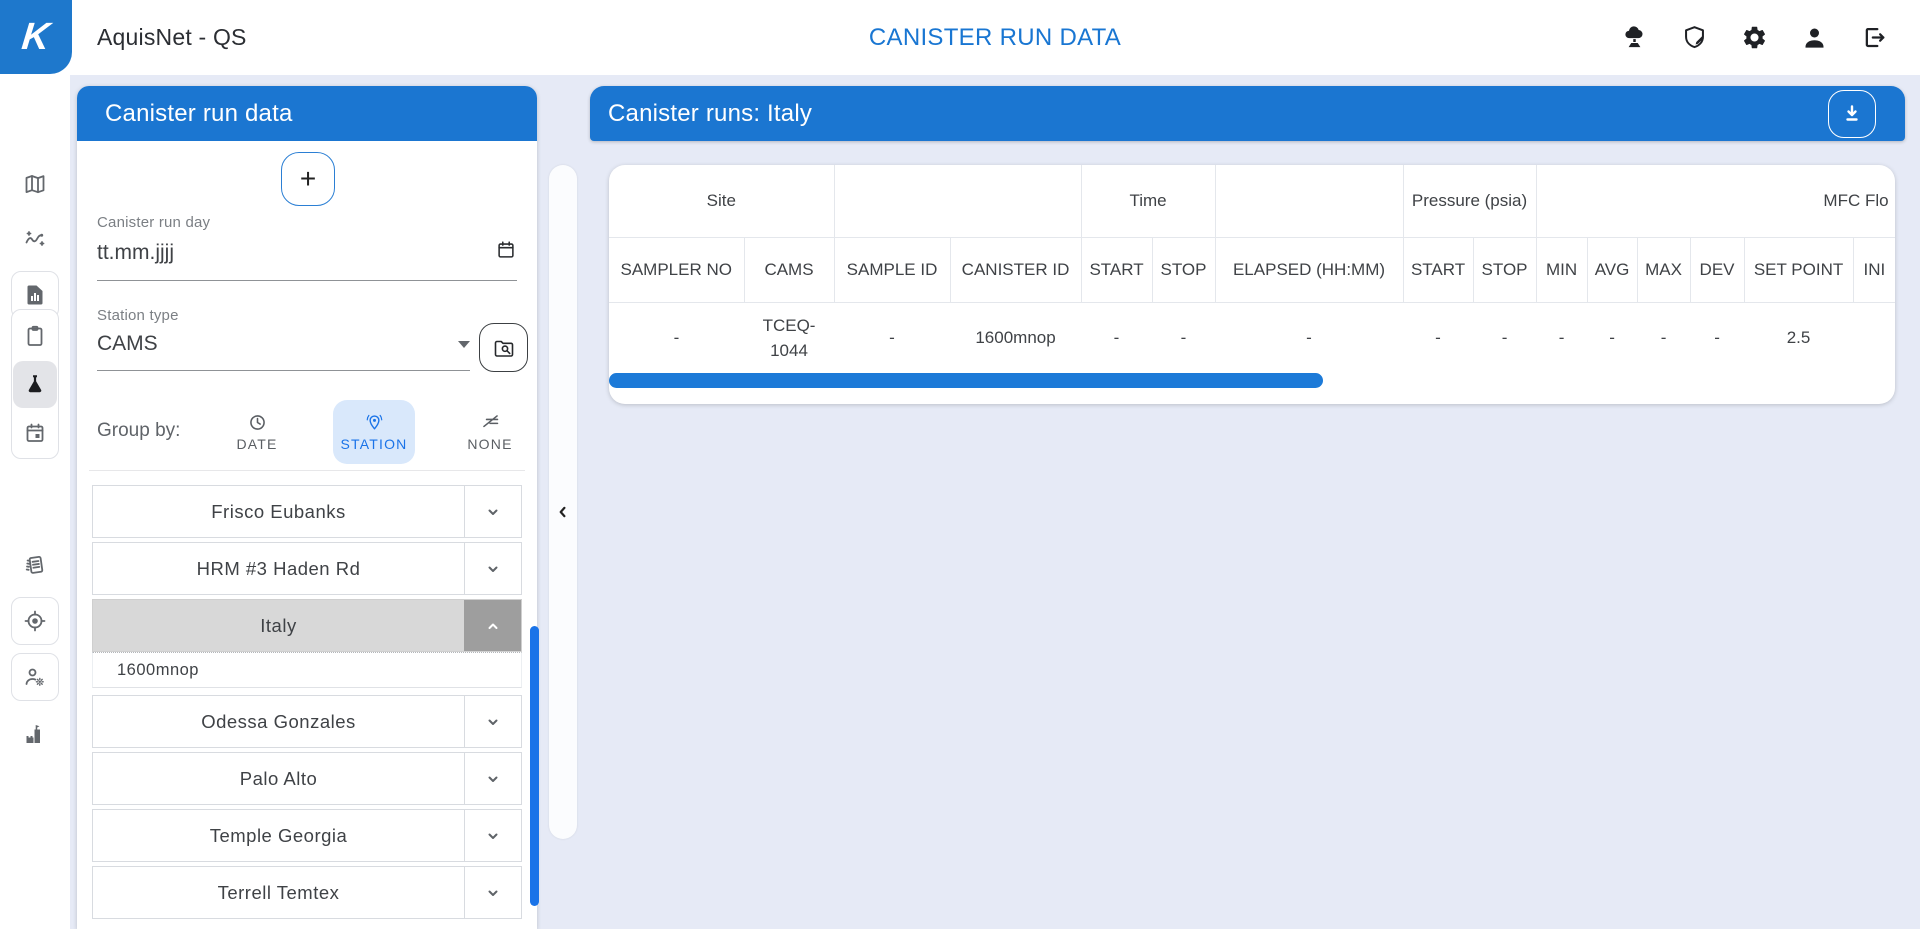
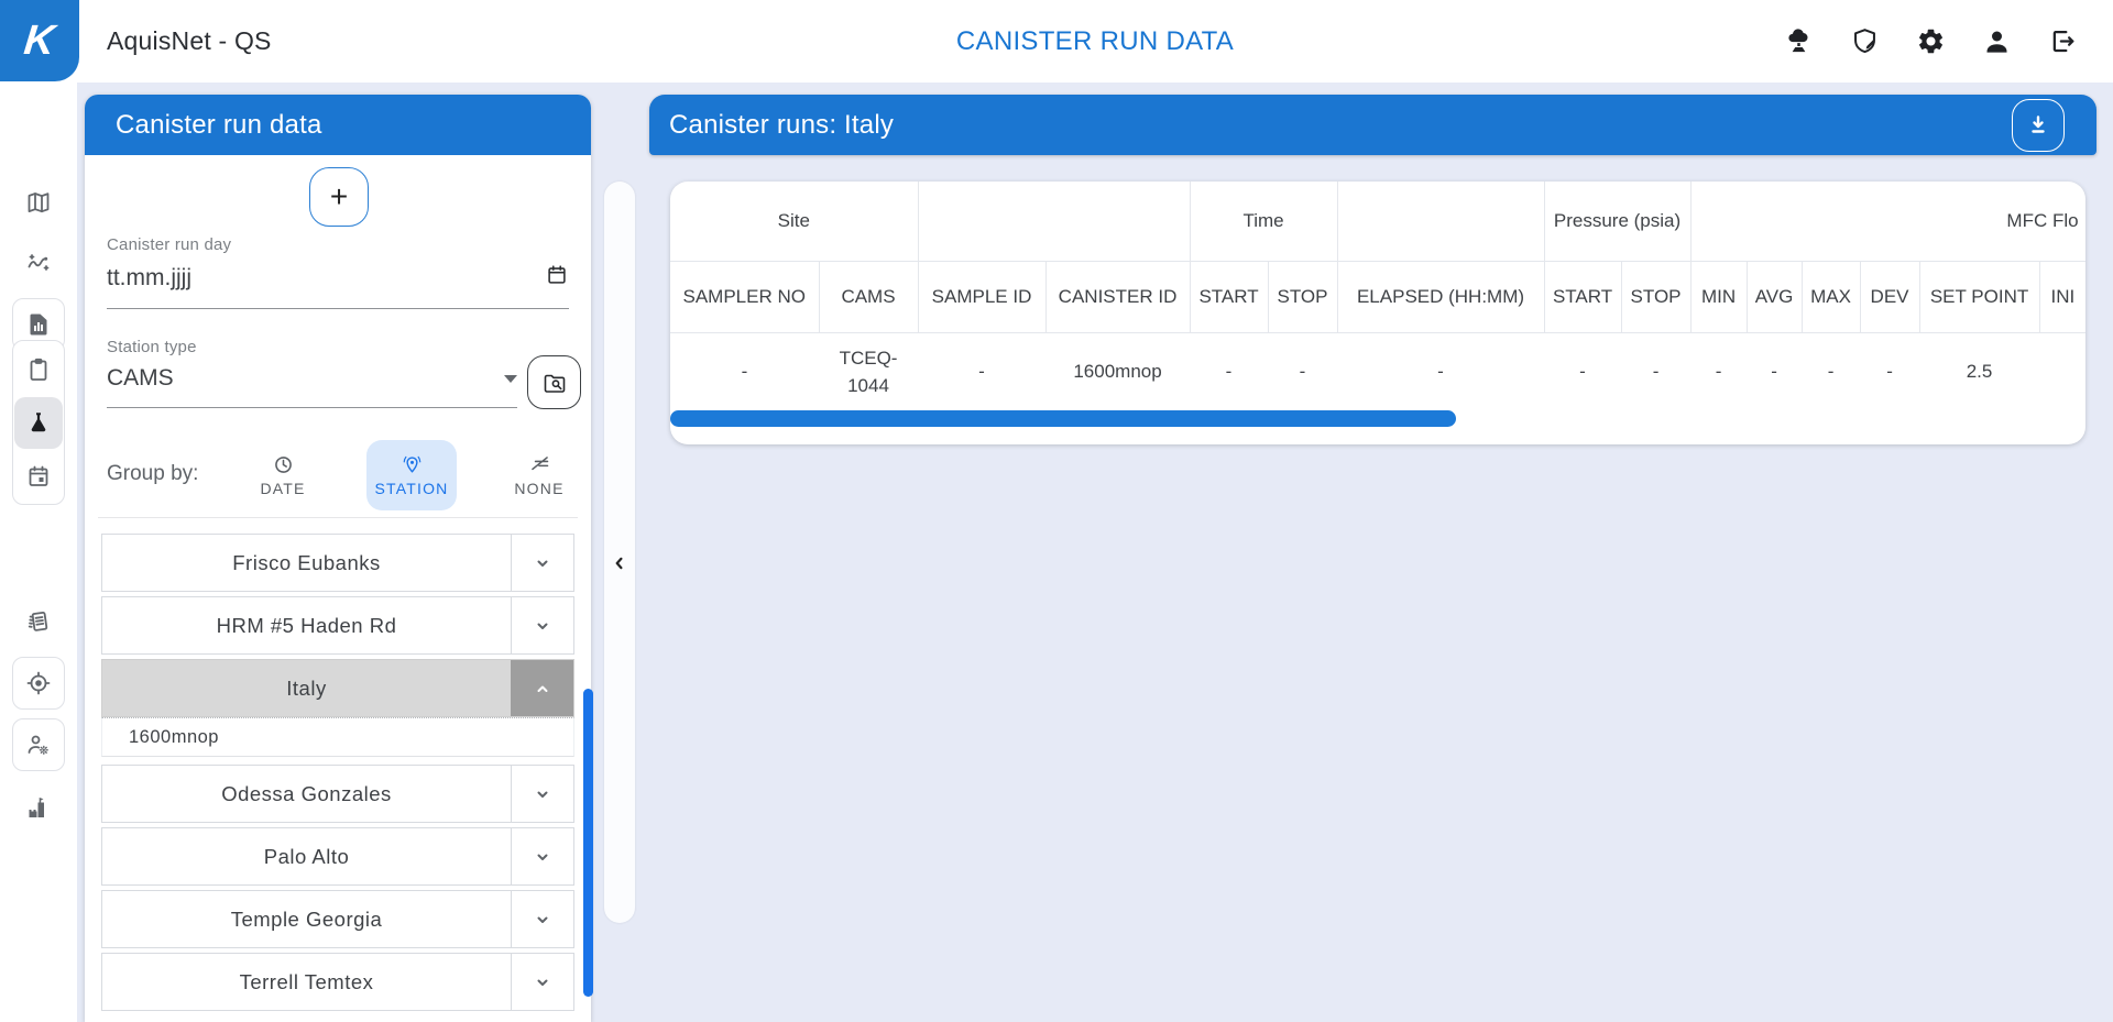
  AquisNet - QS
  CANISTER RUN DATA
  Canister run data
  +
  Canister run day
  tt.mm.jjjj
  Station type
  CAMS
  Group by:
  DATE
  STATION
  NONE
  Frisco Eubanks
- HRM #3 Haden Rd
+ HRM #5 Haden Rd
  Italy
  1600mnop
  Odessa Gonzales
  Palo Alto
  Temple Georgia
  Terrell Temtex
  Canister runs: Italy
  Site		Time		Pressure (psia)	MFC Flo
  SAMPLER NO	CAMS	SAMPLE ID	CANISTER ID	START	STOP	ELAPSED (HH:MM)	START	STOP	MIN	AVG	MAX	DEV	SET POINT	INI
  -	TCEQ-1044	-	1600mnop	-	-	-	-	-	-	-	-	-	2.5
